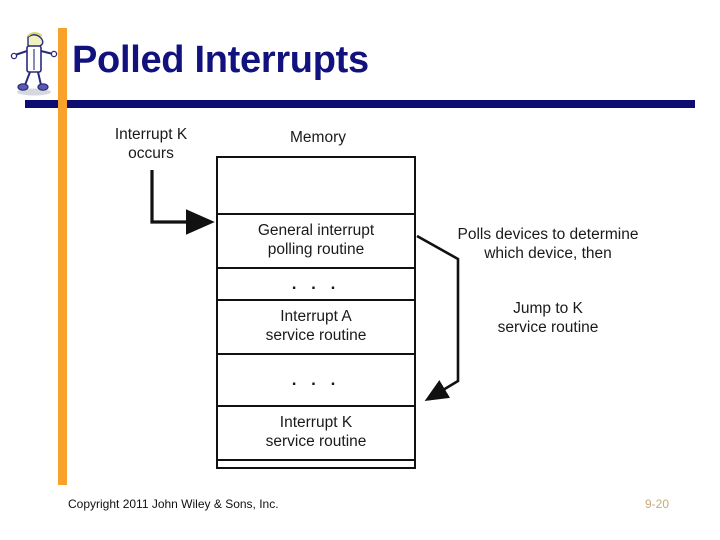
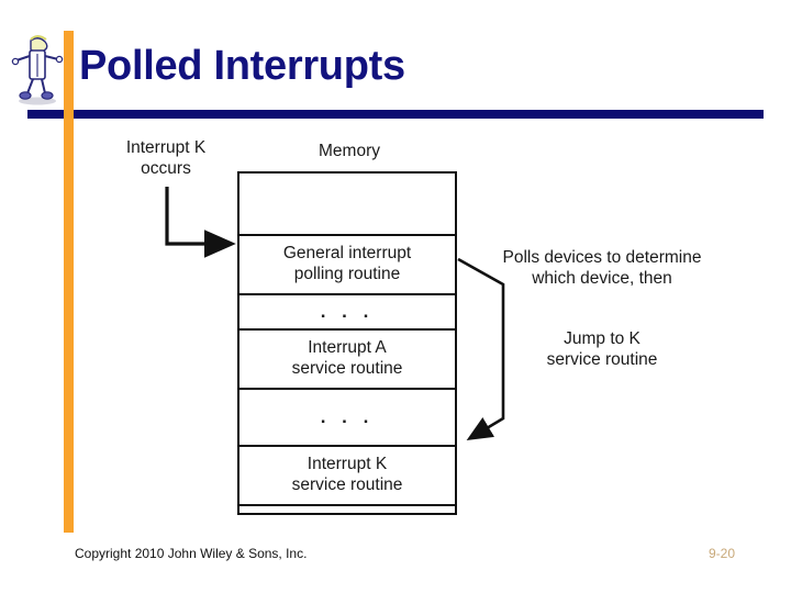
  Polled Interrupts
  Interrupt K
  occurs
  Memory
  Polls devices to determine
  which device, then
  Jump to K
  service routine
  General interrupt
  polling routine
  . . .
  Interrupt A
  service routine
  . . .
  Interrupt K
  service routine
- Copyright 2011 John Wiley & Sons, Inc.
+ Copyright 2010 John Wiley & Sons, Inc.
  9-20
